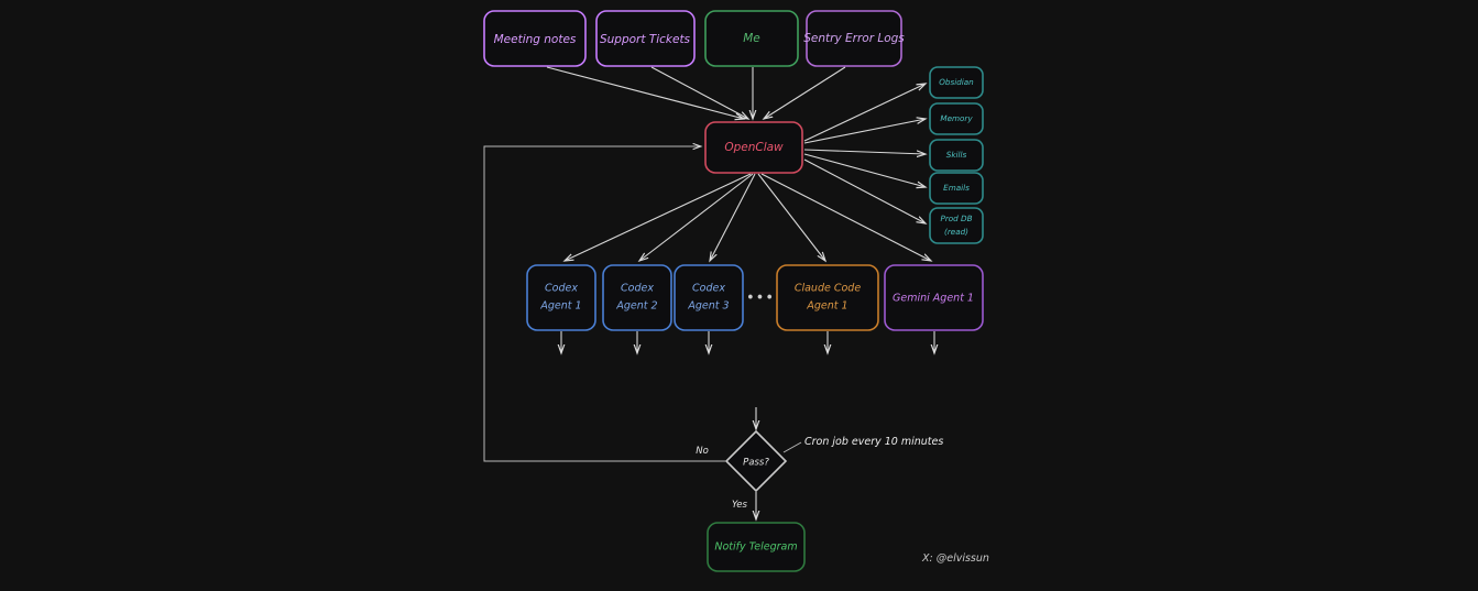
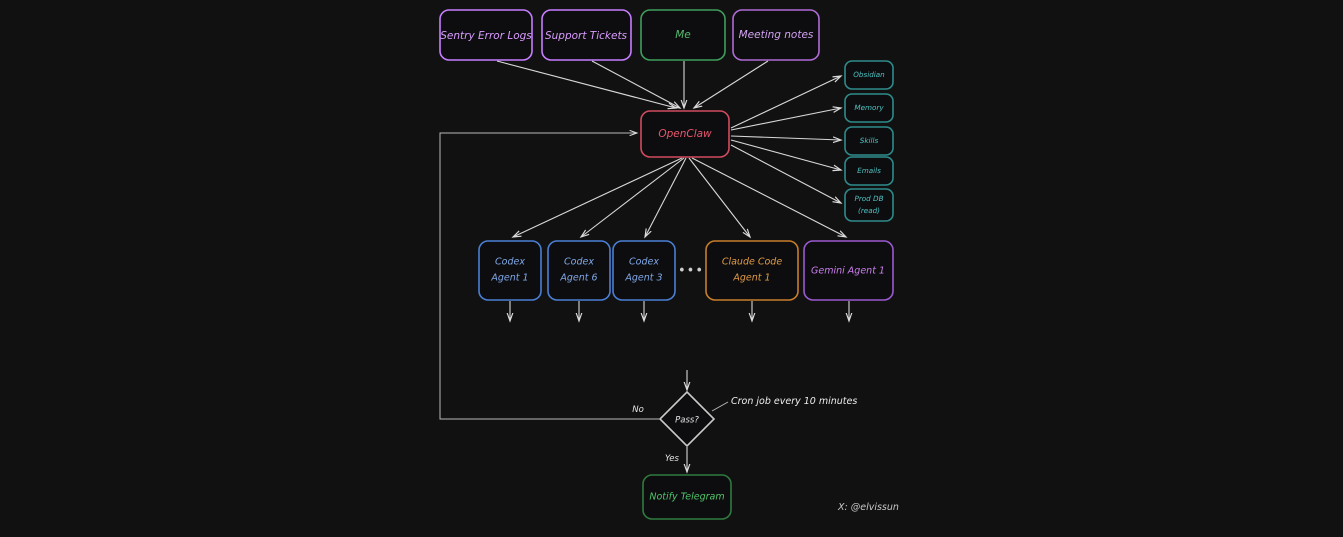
- Meeting notes
+ Sentry Error Logs
  Support Tickets
  Me
- Sentry Error Logs
+ Meeting notes
  OpenClaw
  Obsidian
  Memory
  Skills
  Emails
  Prod DB
  (read)
  Codex
  Agent 1
  Codex
- Agent 2
+ Agent 6
  Codex
  Agent 3
  •••
  Claude Code
  Agent 1
  Gemini Agent 1
  Pass?
  No
  Yes
  Cron job every 10 minutes
  Notify Telegram
  X: @elvissun
